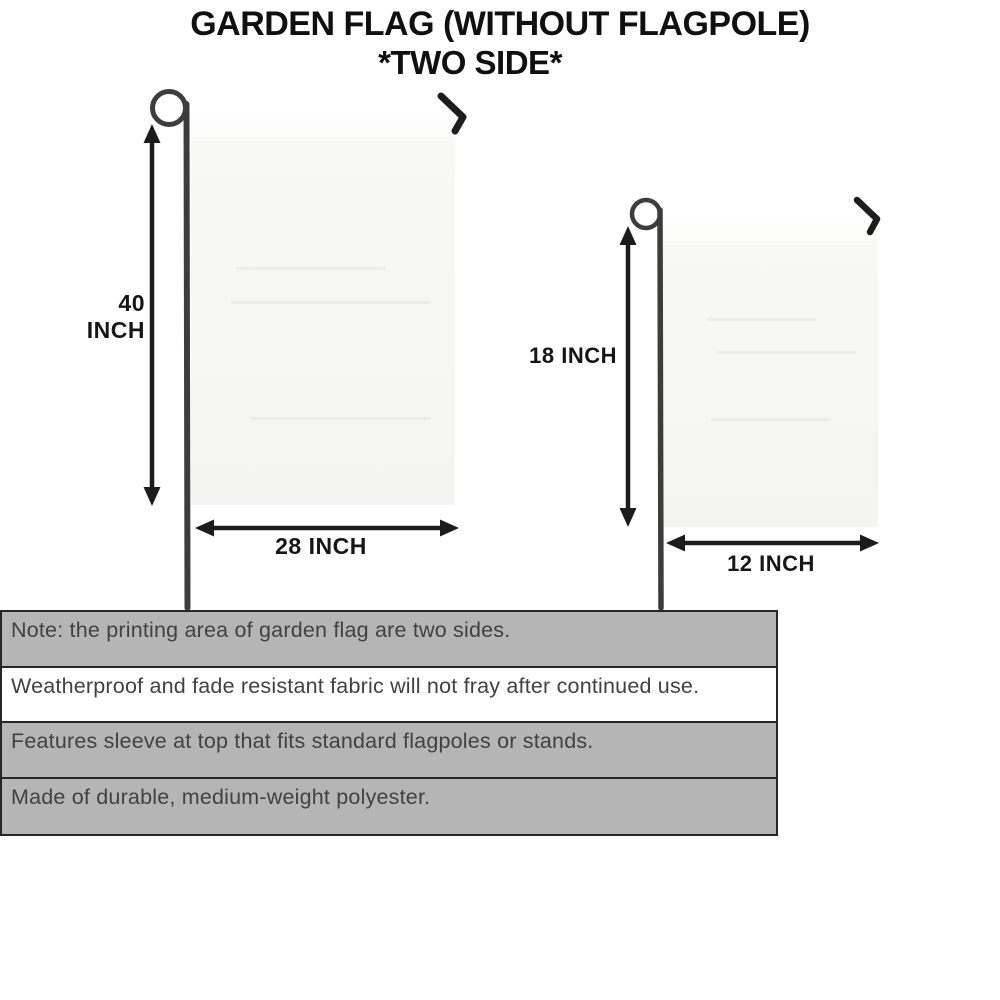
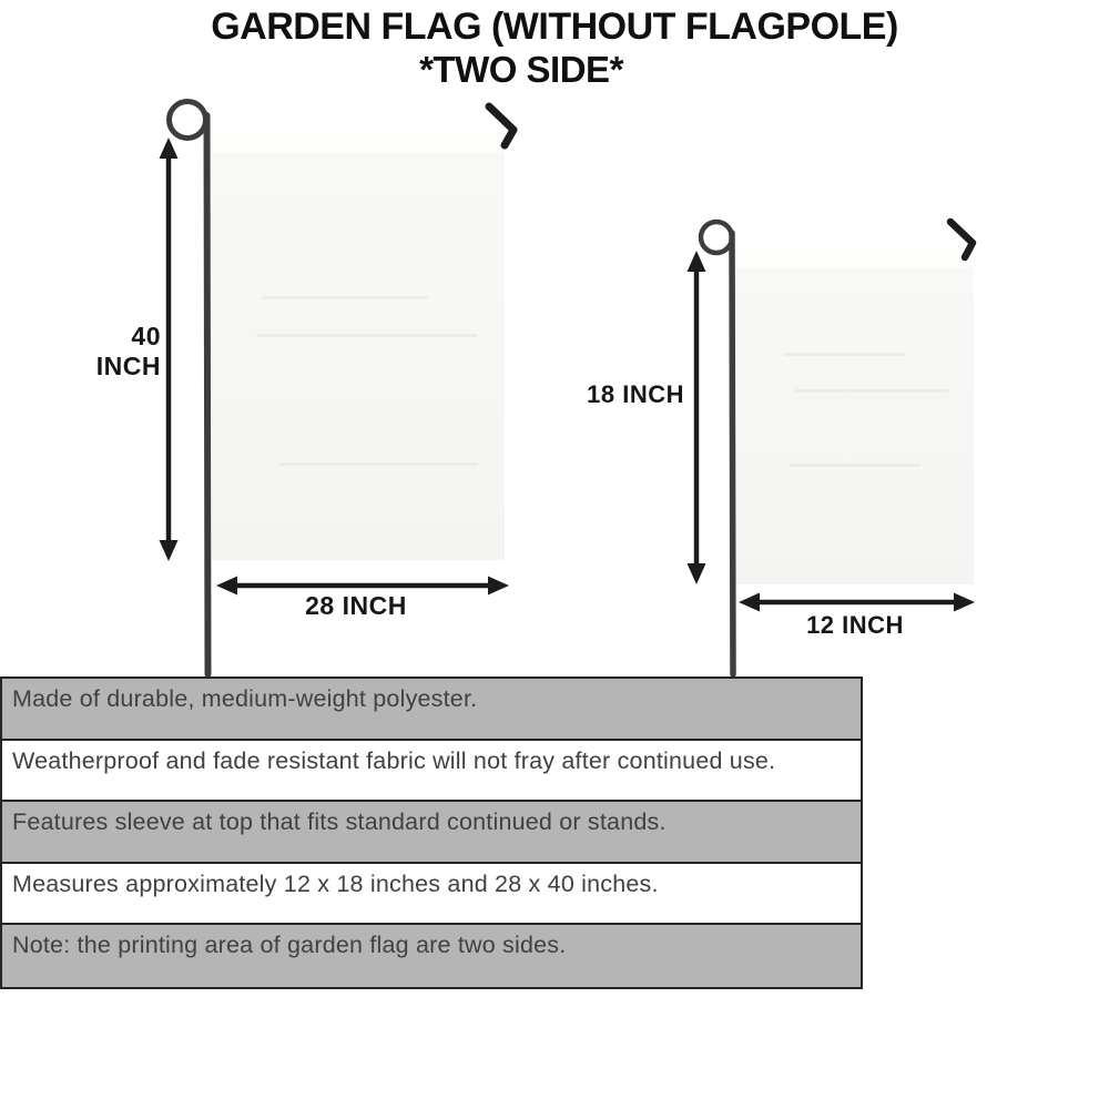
  GARDEN FLAG (WITHOUT FLAGPOLE)
  *TWO SIDE*
  40 INCH
  28 INCH
  18 INCH
  12 INCH
- Note: the printing area of garden flag are two sides.
+ Made of durable, medium-weight polyester.
  Weatherproof and fade resistant fabric will not fray after continued use.
- Features sleeve at top that fits standard flagpoles or stands.
+ Features sleeve at top that fits standard continued or stands.
+ Measures approximately 12 x 18 inches and 28 x 40 inches.
- Made of durable, medium-weight polyester.
+ Note: the printing area of garden flag are two sides.
